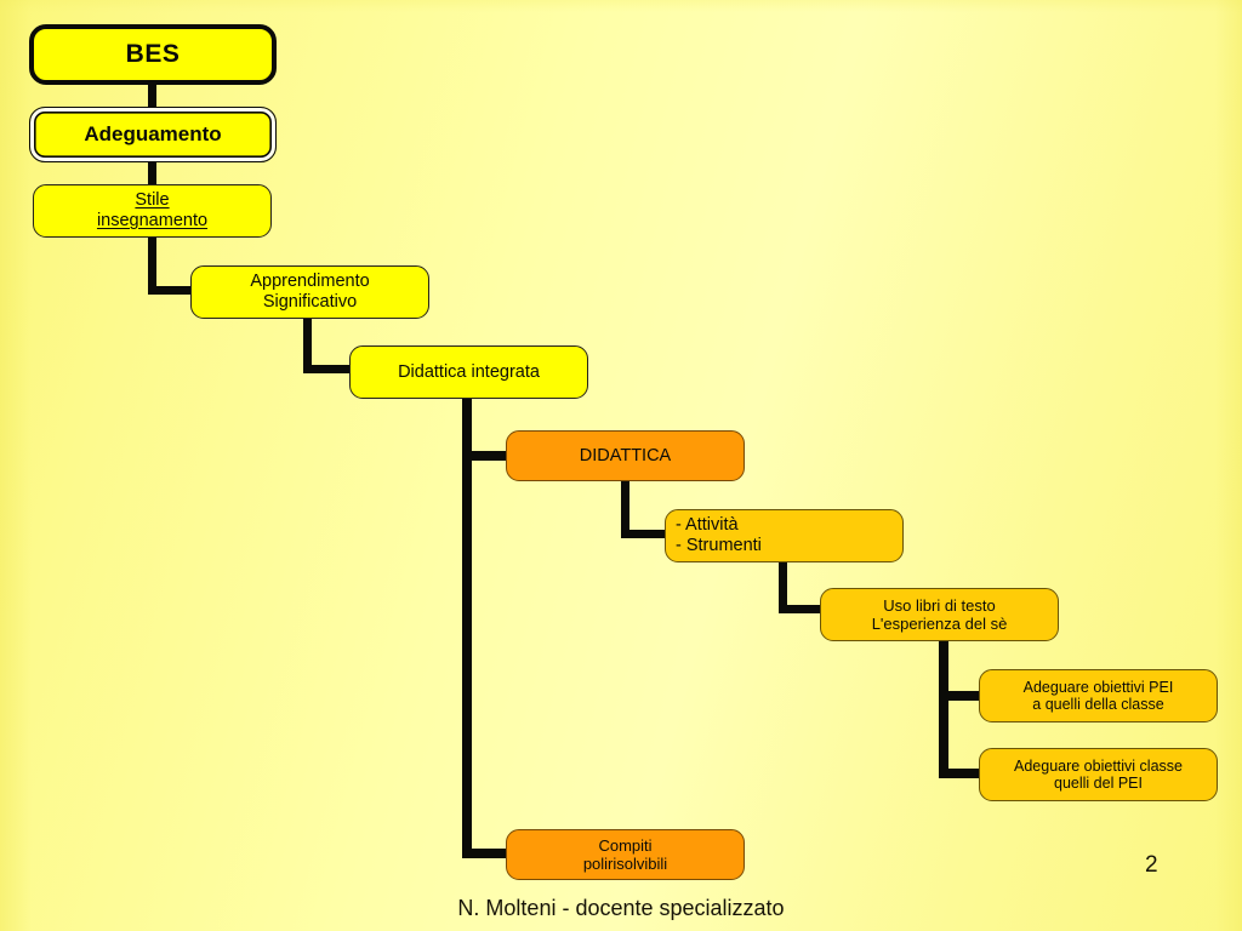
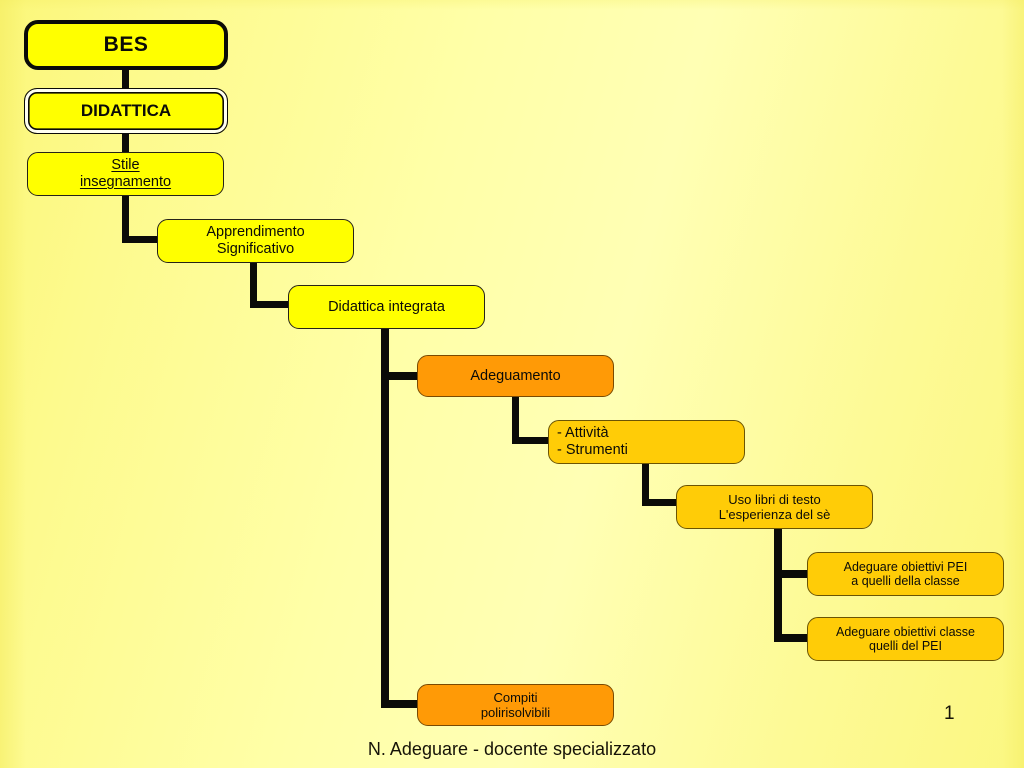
  BES
- Adeguamento
+ DIDATTICA
  Stile
  insegnamento
  Apprendimento
  Significativo
  Didattica integrata
- DIDATTICA
+ Adeguamento
  - Attività
  - Strumenti
  Uso libri di testo
  L'esperienza del sè
  Adeguare obiettivi PEI
  a quelli della classe
  Adeguare obiettivi classe
  quelli del PEI
  Compiti
  polirisolvibili
- N. Molteni - docente specializzato
+ N. Adeguare - docente specializzato
- 2
+ 1
